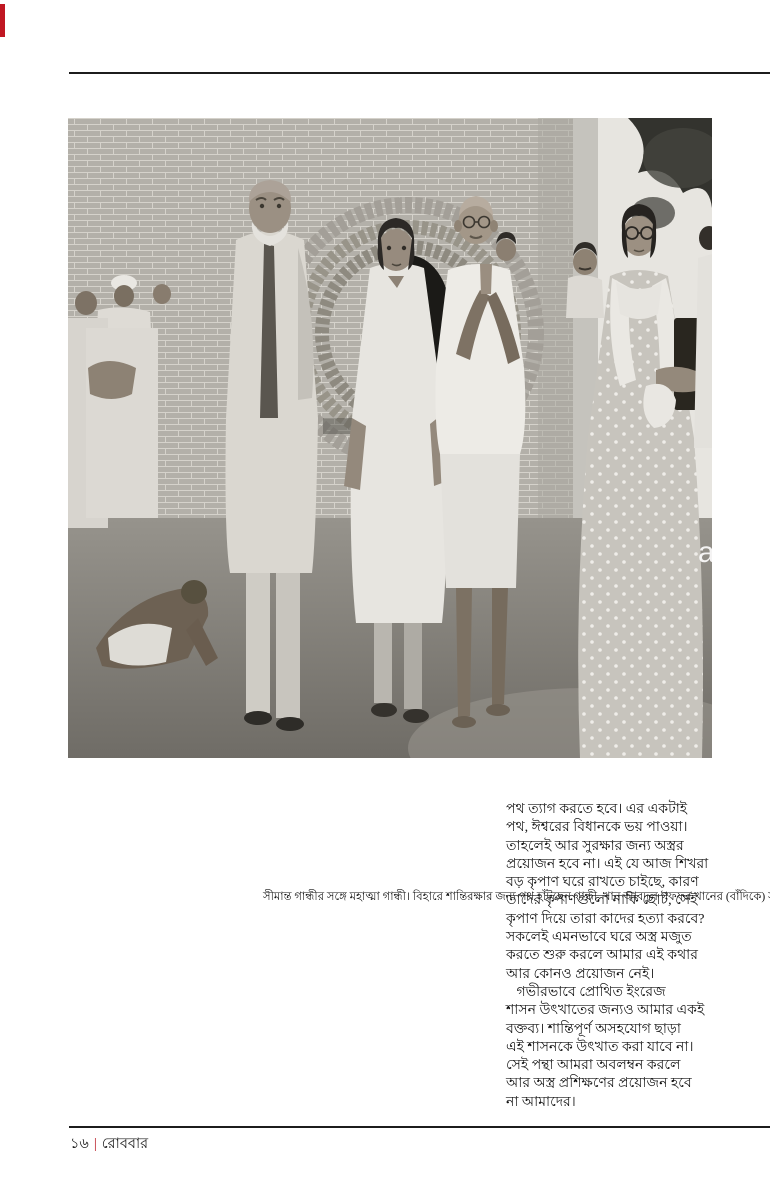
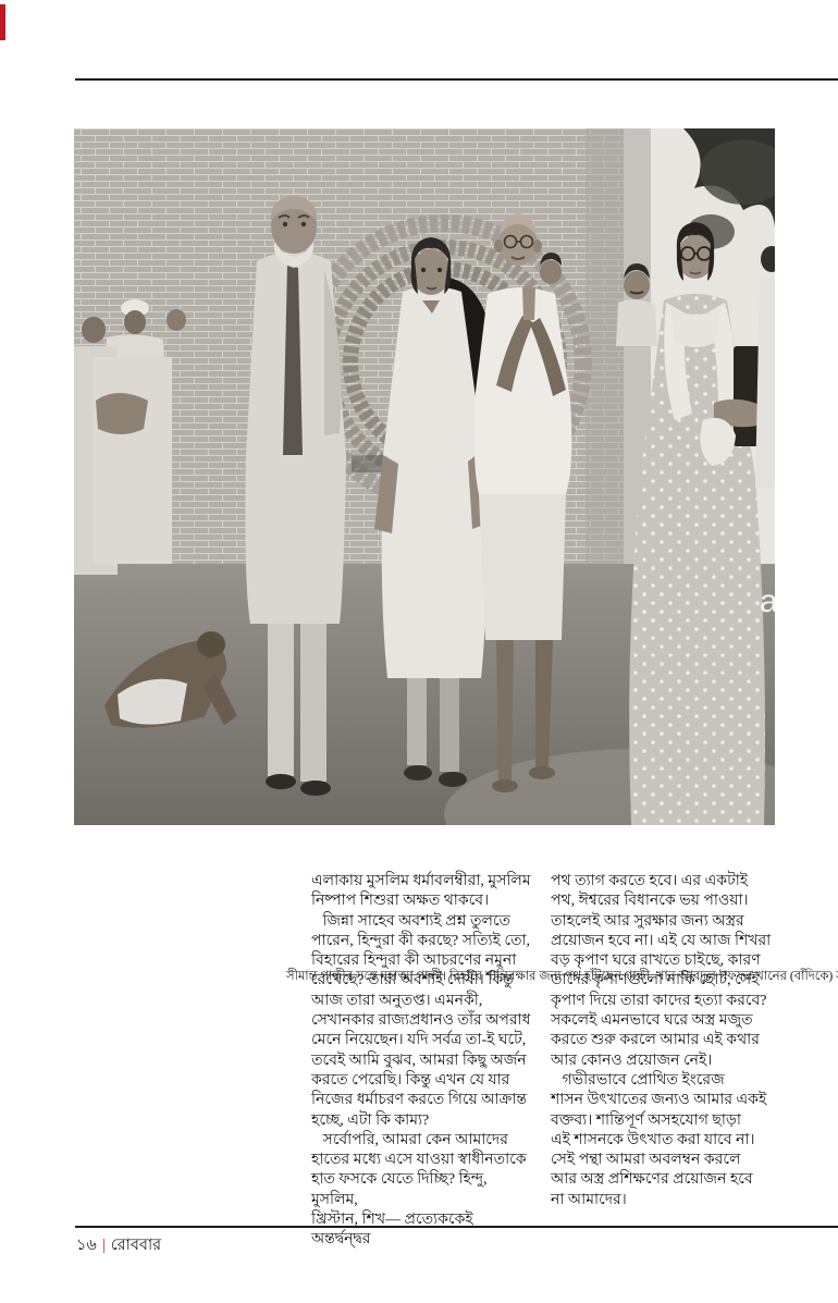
  a
  সীমান্ত গান্ধীর সঙ্গে মহাত্মা গান্ধী। বিহারে শান্তিরক্ষার জন্য পথ হাঁটছেন গান্ধী, খান আবদুল গফফর খানের (বাঁদিকে)
+ এলাকায় মুসলিম ধর্মাবলম্বীরা, মুসলিম
+ নিষ্পাপ শিশুরা অক্ষত থাকবে।
+ জিন্না সাহেব অবশ্যই প্রশ্ন তুলতে
+ পারেন, হিন্দুরা কী করছে? সত্যিই তো,
+ বিহারের হিন্দুরা কী আচরণের নমুনা
+ রেখেছে? তারা অবশ্যই দোষী। কিন্তু
+ আজ তারা অনুতপ্ত। এমনকী,
+ সেখানকার রাজ্যপ্রধানও তাঁর অপরাধ
+ মেনে নিয়েছেন। যদি সর্বত্র তা-ই ঘটে,
+ তবেই আমি বুঝব, আমরা কিছু অর্জন
+ করতে পেরেছি। কিন্তু এখন যে যার
+ নিজের ধর্মাচরণ করতে গিয়ে আক্রান্ত
+ হচ্ছে, এটা কি কাম্য?
+ সর্বোপরি, আমরা কেন আমাদের
+ হাতের মধ্যে এসে যাওয়া স্বাধীনতাকে
+ হাত ফসকে যেতে দিচ্ছি? হিন্দু, মুসলিম,
+ খ্রিস্টান, শিখ— প্রত্যেককেই অন্তর্দ্বন্দ্বর
  পথ ত্যাগ করতে হবে। এর একটাই
  পথ, ঈশ্বরের বিধানকে ভয় পাওয়া।
  তাহলেই আর সুরক্ষার জন্য অস্ত্রর
  প্রয়োজন হবে না। এই যে আজ শিখরা
  বড় কৃপাণ ঘরে রাখতে চাইছে, কারণ
  তাদের কৃপাণগুলো নাকি ছোট, সেই
  কৃপাণ দিয়ে তারা কাদের হত্যা করবে?
  সকলেই এমনভাবে ঘরে অস্ত্র মজুত
  করতে শুরু করলে আমার এই কথার
  আর কোনও প্রয়োজন নেই।
  গভীরভাবে প্রোথিত ইংরেজ
  শাসন উৎখাতের জন্যও আমার একই
  বক্তব্য। শান্তিপূর্ণ অসহযোগ ছাড়া
  এই শাসনকে উৎখাত করা যাবে না।
  সেই পন্থা আমরা অবলম্বন করলে
  আর অস্ত্র প্রশিক্ষণের প্রয়োজন হবে
  না আমাদের।
  ১৬ | রোববার
